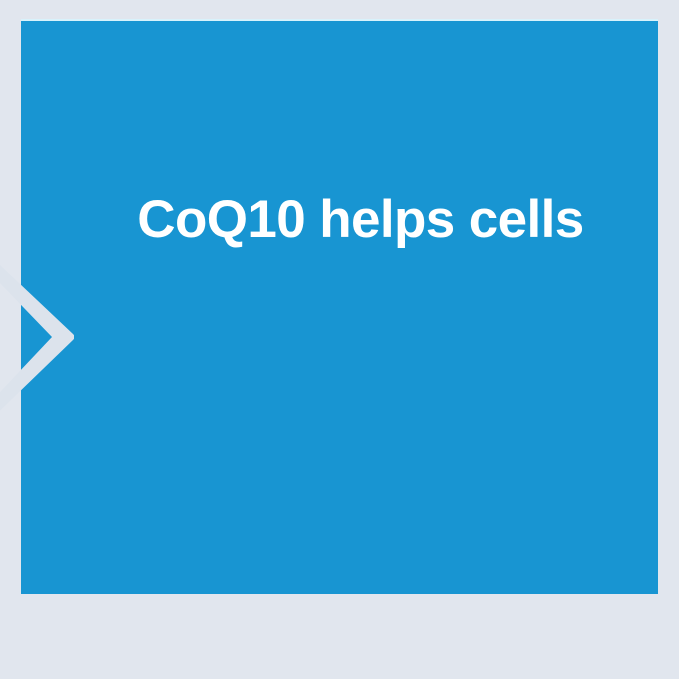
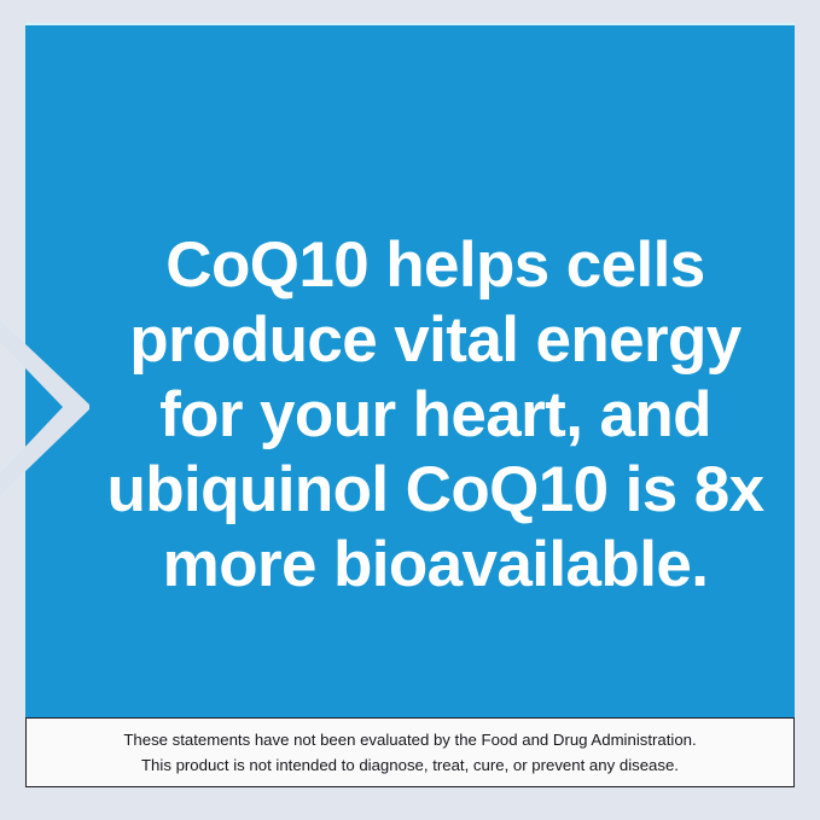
  CoQ10 helps cells
+ produce vital energy
+ for your heart, and
+ ubiquinol CoQ10 is 8x
+ more bioavailable.
+ These statements have not been evaluated by the Food and Drug Administration.
+ This product is not intended to diagnose, treat, cure, or prevent any disease.
